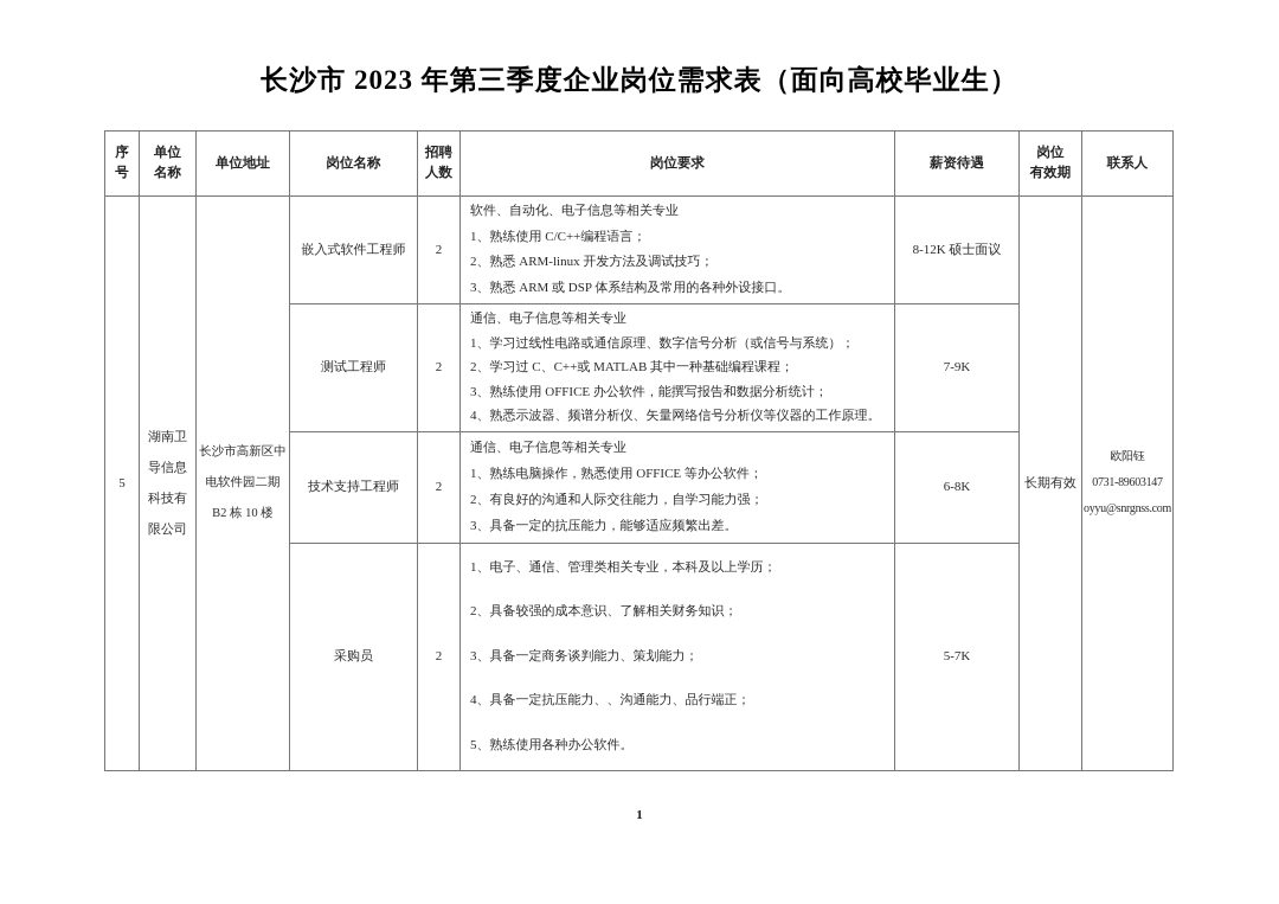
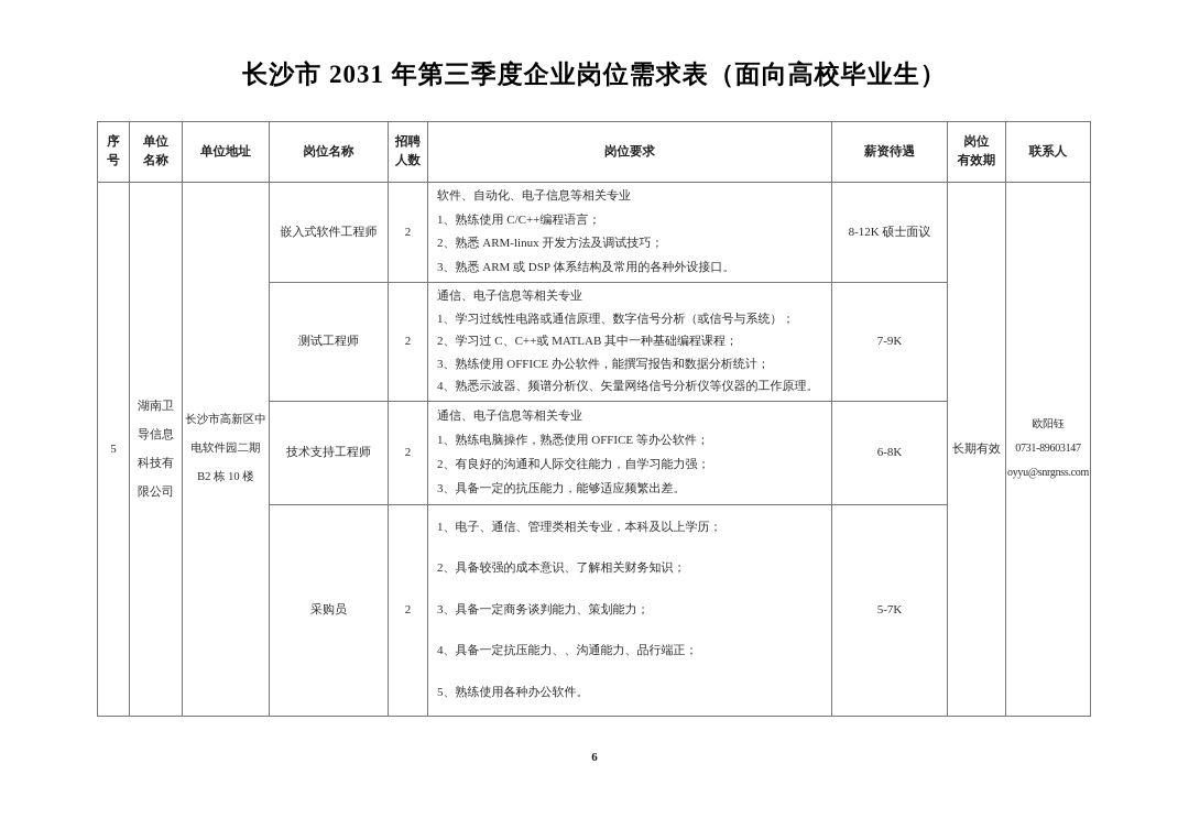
- 长沙市 2023 年第三季度企业岗位需求表（面向高校毕业生）
+ 长沙市 2031 年第三季度企业岗位需求表（面向高校毕业生）
  序号	单位 名称	单位地址	岗位名称	招聘 人数	岗位要求	薪资待遇	岗位 有效期	联系人
  5	湖南卫 导信息 科技有 限公司	长沙市高新区中 电软件园二期 B2 栋 10 楼	嵌入式软件工程师	2	软件、自动化、电子信息等相关专业 1、熟练使用 C/C++编程语言； 2、熟悉 ARM-linux 开发方法及调试技巧； 3、熟悉 ARM 或 DSP 体系结构及常用的各种外设接口。	8-12K 硕士面议	长期有效	欧阳钰 0731-89603147 oyyu@snrgnss.com
  测试工程师	2	通信、电子信息等相关专业 1、学习过线性电路或通信原理、数字信号分析（或信号与系统）； 2、学习过 C、C++或 MATLAB 其中一种基础编程课程； 3、熟练使用 OFFICE 办公软件，能撰写报告和数据分析统计； 4、熟悉示波器、频谱分析仪、矢量网络信号分析仪等仪器的工作原理。	7-9K
  技术支持工程师	2	通信、电子信息等相关专业 1、熟练电脑操作，熟悉使用 OFFICE 等办公软件； 2、有良好的沟通和人际交往能力，自学习能力强； 3、具备一定的抗压能力，能够适应频繁出差。	6-8K
  采购员	2	1、电子、通信、管理类相关专业，本科及以上学历； 2、具备较强的成本意识、了解相关财务知识； 3、具备一定商务谈判能力、策划能力； 4、具备一定抗压能力、、沟通能力、品行端正； 5、熟练使用各种办公软件。	5-7K
- 1
+ 6
